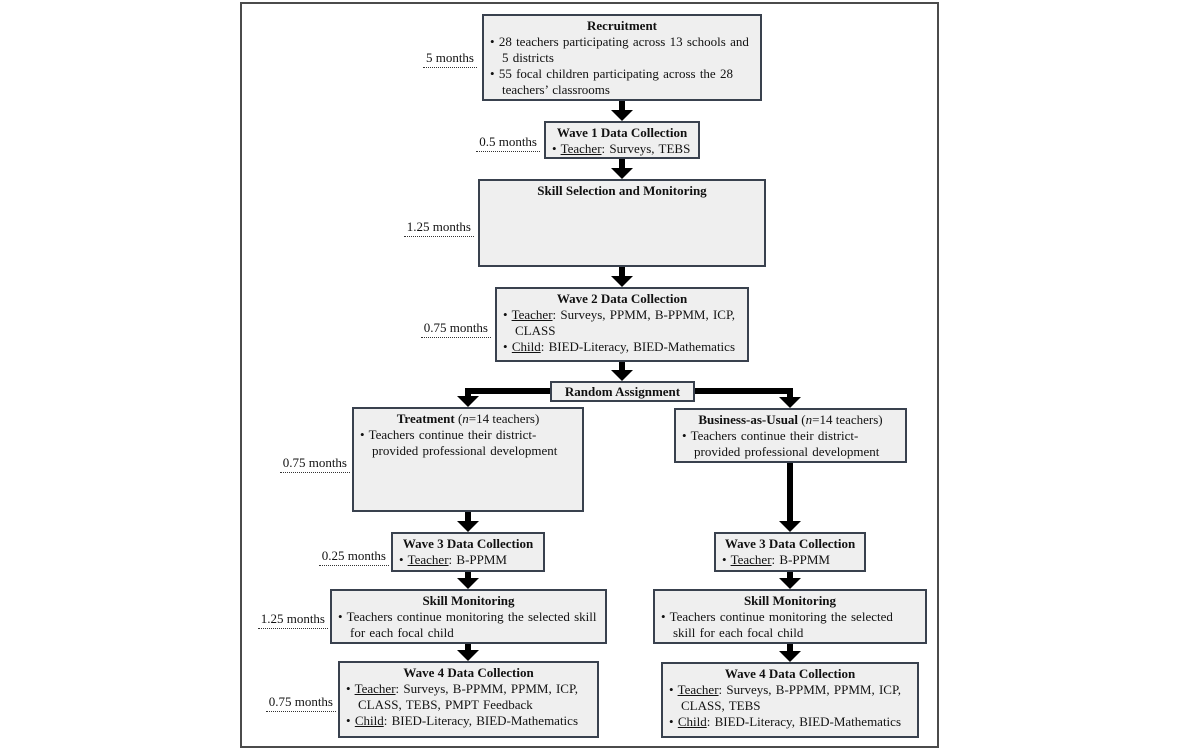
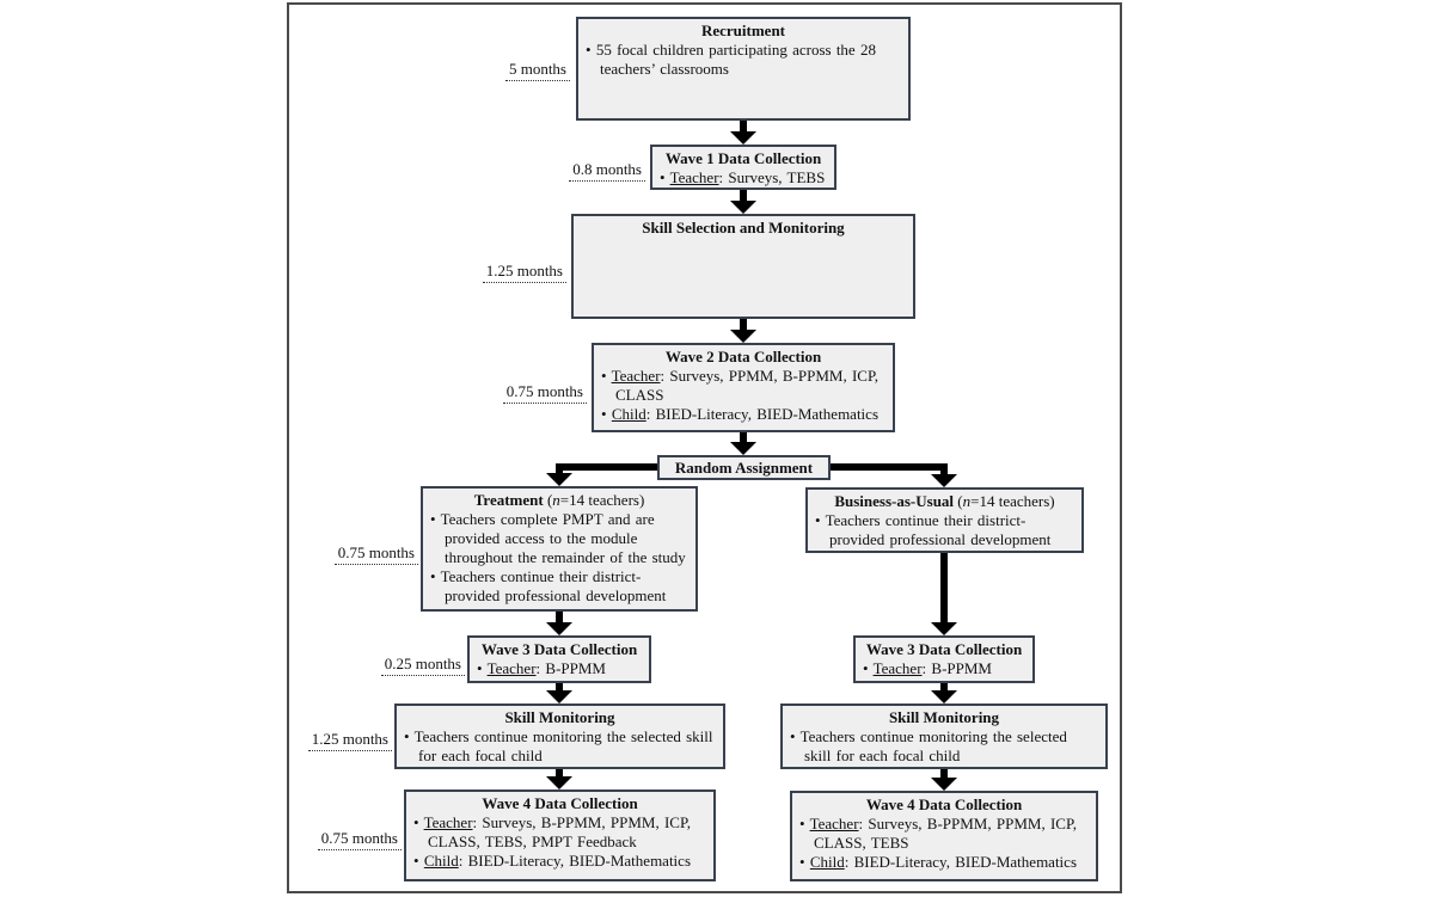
  5 months
- 0.5 months
+ 0.8 months
  1.25 months
  0.75 months
  0.75 months
  0.25 months
  1.25 months
  0.75 months
  Recruitment
- • 28 teachers participating across 13 schools and 5 districts
  • 55 focal children participating across the 28 teachers’ classrooms
  Wave 1 Data Collection
  • Teacher: Surveys, TEBS
  Skill Selection and Monitoring
  Wave 2 Data Collection
  • Teacher: Surveys, PPMM, B-PPMM, ICP, CLASS
  • Child: BIED-Literacy, BIED-Mathematics
  Random Assignment
  Treatment (n=14 teachers)
+ • Teachers complete PMPT and are provided access to the module throughout the remainder of the study
  • Teachers continue their district-provided professional development
  Business-as-Usual (n=14 teachers)
  • Teachers continue their district-provided professional development
  Wave 3 Data Collection
  • Teacher: B-PPMM
  Wave 3 Data Collection
  • Teacher: B-PPMM
  Skill Monitoring
  • Teachers continue monitoring the selected skill for each focal child
  Skill Monitoring
  • Teachers continue monitoring the selected skill for each focal child
  Wave 4 Data Collection
  • Teacher: Surveys, B-PPMM, PPMM, ICP, CLASS, TEBS, PMPT Feedback
  • Child: BIED-Literacy, BIED-Mathematics
  Wave 4 Data Collection
  • Teacher: Surveys, B-PPMM, PPMM, ICP, CLASS, TEBS
  • Child: BIED-Literacy, BIED-Mathematics
